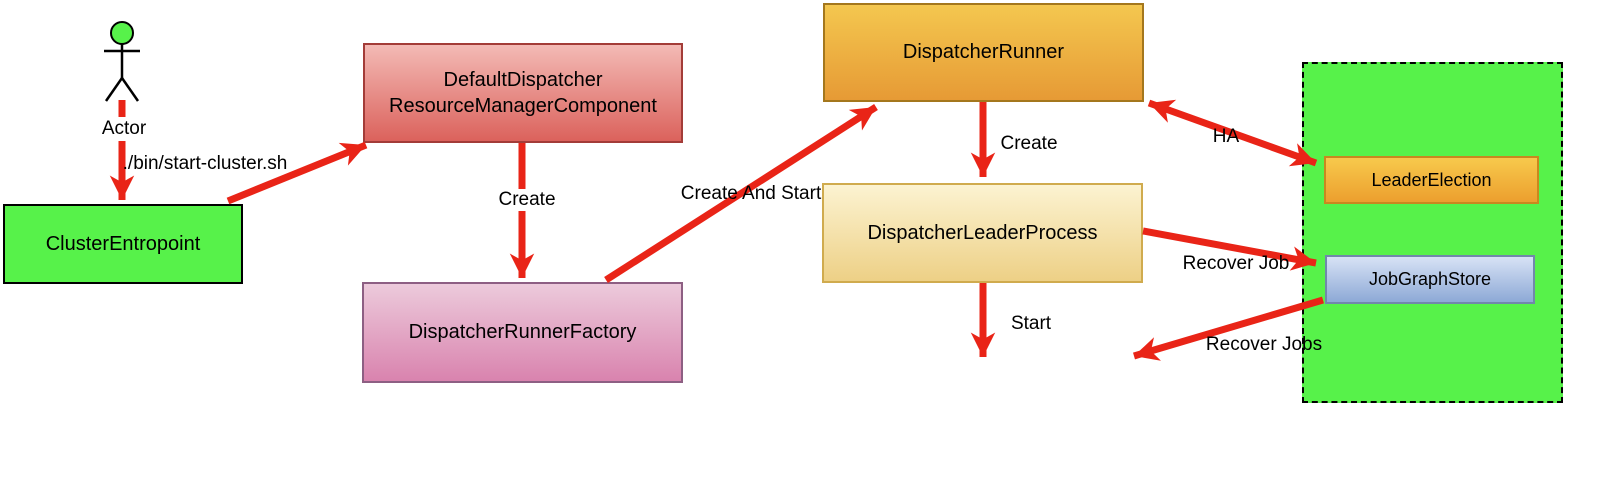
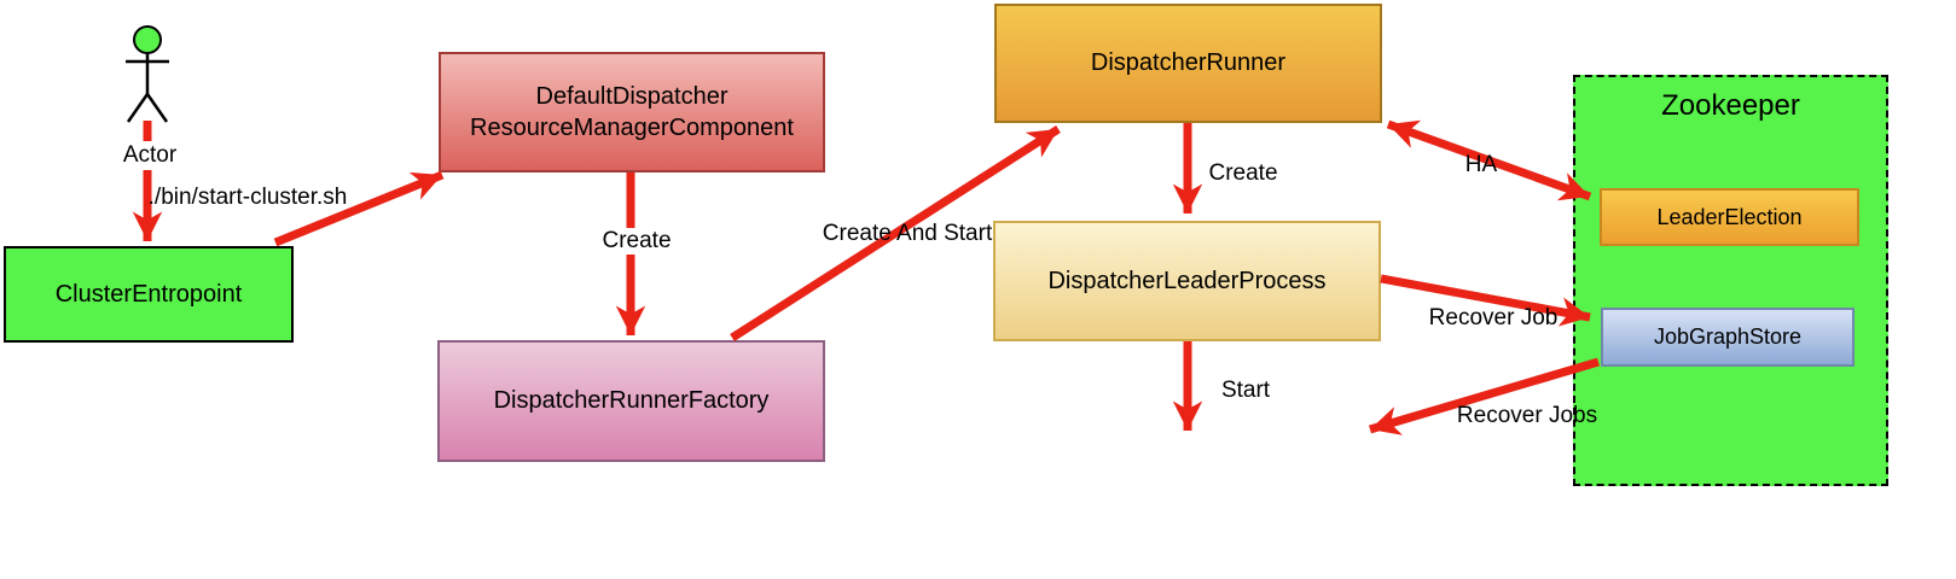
  ClusterEntropoint
  DefaultDispatcher
  ResourceManagerComponent
  DispatcherRunnerFactory
  DispatcherRunner
  DispatcherLeaderProcess
+ Zookeeper
  LeaderElection
  JobGraphStore
  Actor
  ./bin/start-cluster.sh
  Create
  Create And Start
  Create
  HA
  Recover Job
  Start
  Recover Jobs
